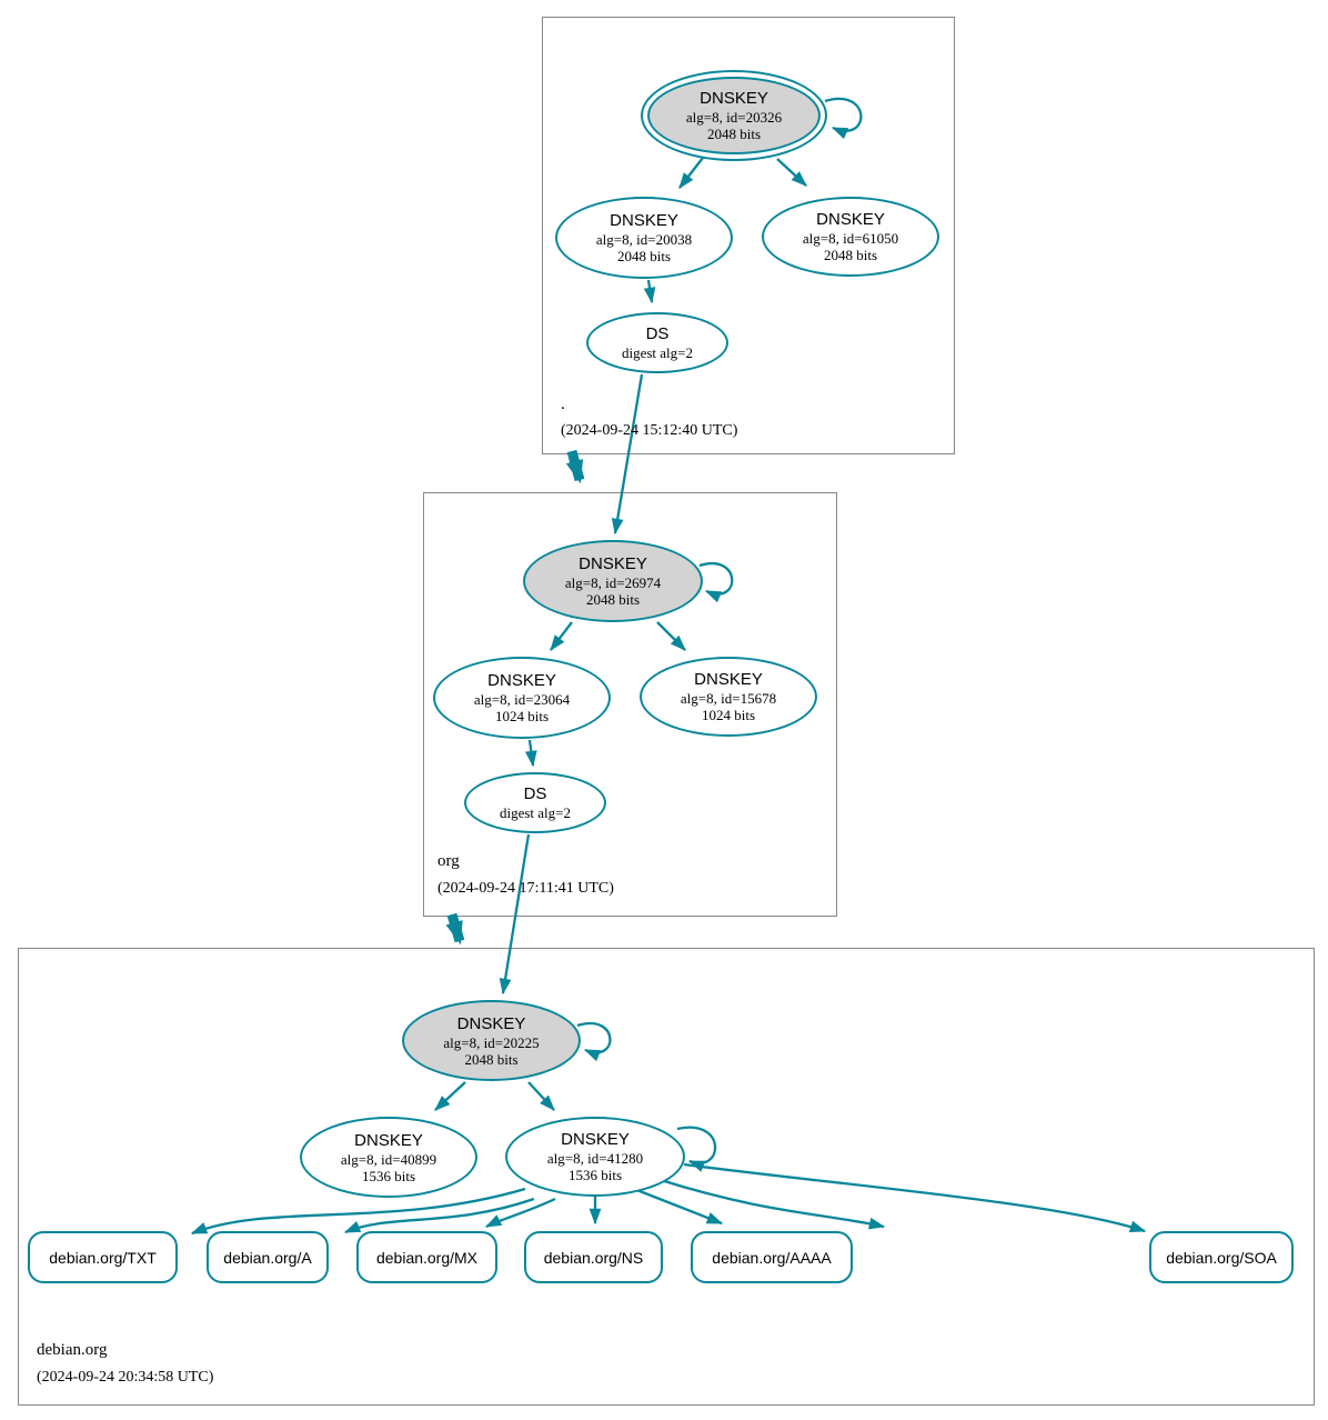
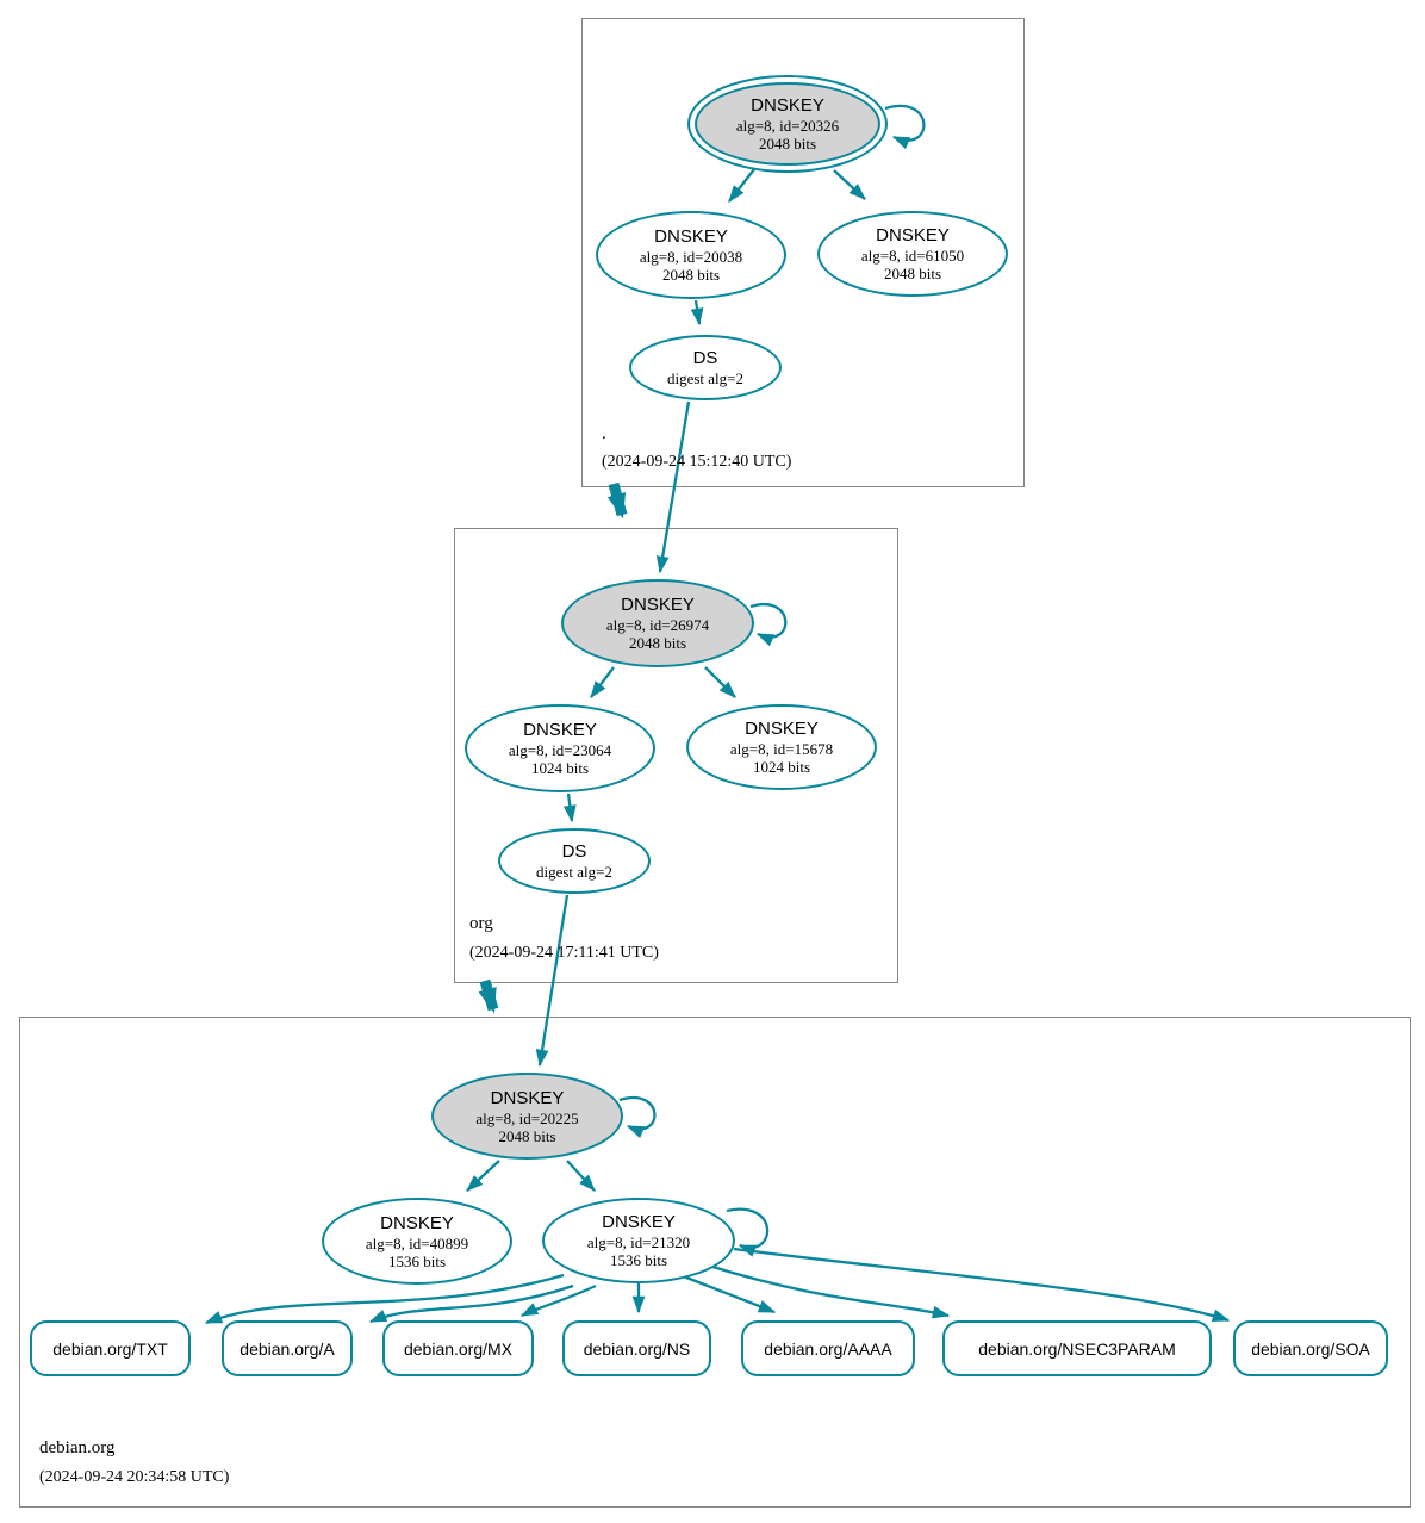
  DNSKEY
  alg=8, id=20326
  2048 bits
  DNSKEY
  alg=8, id=20038
  2048 bits
  DNSKEY
  alg=8, id=61050
  2048 bits
  DS
  digest alg=2
  .
  (2024-09-24 15:12:40 UTC)
  DNSKEY
  alg=8, id=26974
  2048 bits
  DNSKEY
  alg=8, id=23064
  1024 bits
  DNSKEY
  alg=8, id=15678
  1024 bits
  DS
  digest alg=2
  org
  (2024-09-24 17:11:41 UTC)
  DNSKEY
  alg=8, id=20225
  2048 bits
  DNSKEY
  alg=8, id=40899
  1536 bits
  DNSKEY
- alg=8, id=41280
+ alg=8, id=21320
  1536 bits
  debian.org/TXT
  debian.org/A
  debian.org/MX
  debian.org/NS
  debian.org/AAAA
+ debian.org/NSEC3PARAM
  debian.org/SOA
  debian.org
  (2024-09-24 20:34:58 UTC)
